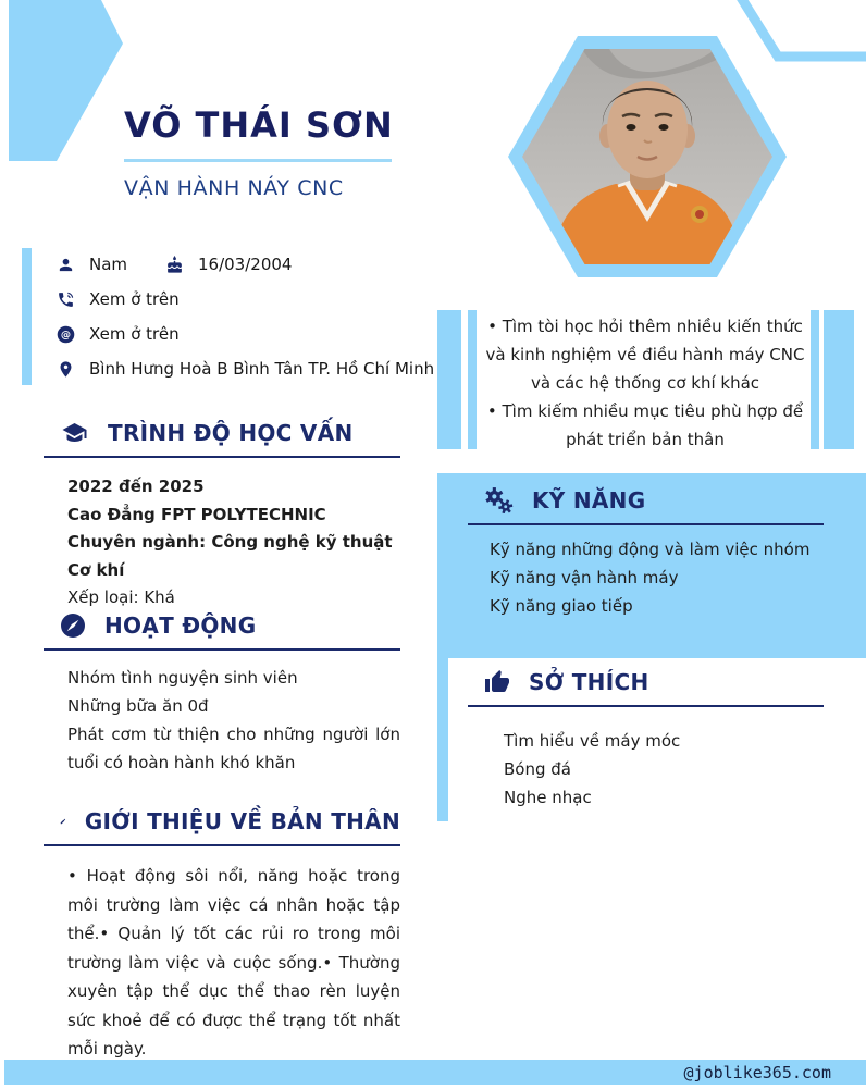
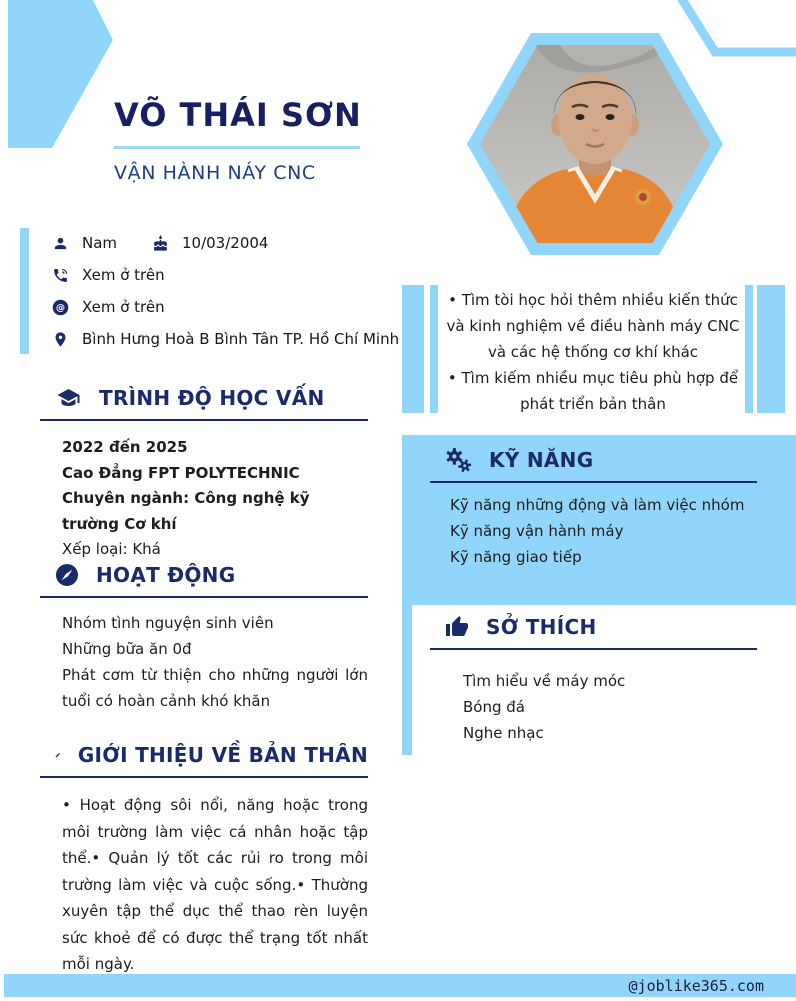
  VÕ THÁI SƠN
  VẬN HÀNH NÁY CNC
  Nam
- 16/03/2004
+ 10/03/2004
  Xem ở trên
  @
  Xem ở trên
  Bình Hưng Hoà B Bình Tân TP. Hồ Chí Minh
  • Tìm tòi học hỏi thêm nhiều kiến thức và kinh nghiệm về điều hành máy CNC và các hệ thống cơ khí khác
  • Tìm kiếm nhiều mục tiêu phù hợp để phát triển bản thân
  TRÌNH ĐỘ HỌC VẤN
  2022 đến 2025
  Cao Đẳng FPT POLYTECHNIC
- Chuyên ngành: Công nghệ kỹ thuật Cơ khí
+ Chuyên ngành: Công nghệ kỹ trường Cơ khí
  Xếp loại: Khá
  HOẠT ĐỘNG
  Nhóm tình nguyện sinh viên
  Những bữa ăn 0đ
- Phát cơm từ thiện cho những người lớn tuổi có hoàn hành khó khăn
+ Phát cơm từ thiện cho những người lớn tuổi có hoàn cảnh khó khăn
  GIỚI THIỆU VỀ BẢN THÂN
  • Hoạt động sôi nổi, năng hoặc trong môi trường làm việc cá nhân hoặc tập thể.• Quản lý tốt các rủi ro trong môi trường làm việc và cuộc sống.• Thường xuyên tập thể dục thể thao rèn luyện sức khoẻ để có được thể trạng tốt nhất mỗi ngày.
  KỸ NĂNG
  Kỹ năng những động và làm việc nhóm
  Kỹ năng vận hành máy
  Kỹ năng giao tiếp
  SỞ THÍCH
  Tìm hiểu về máy móc
  Bóng đá
  Nghe nhạc
  @joblike365.com
